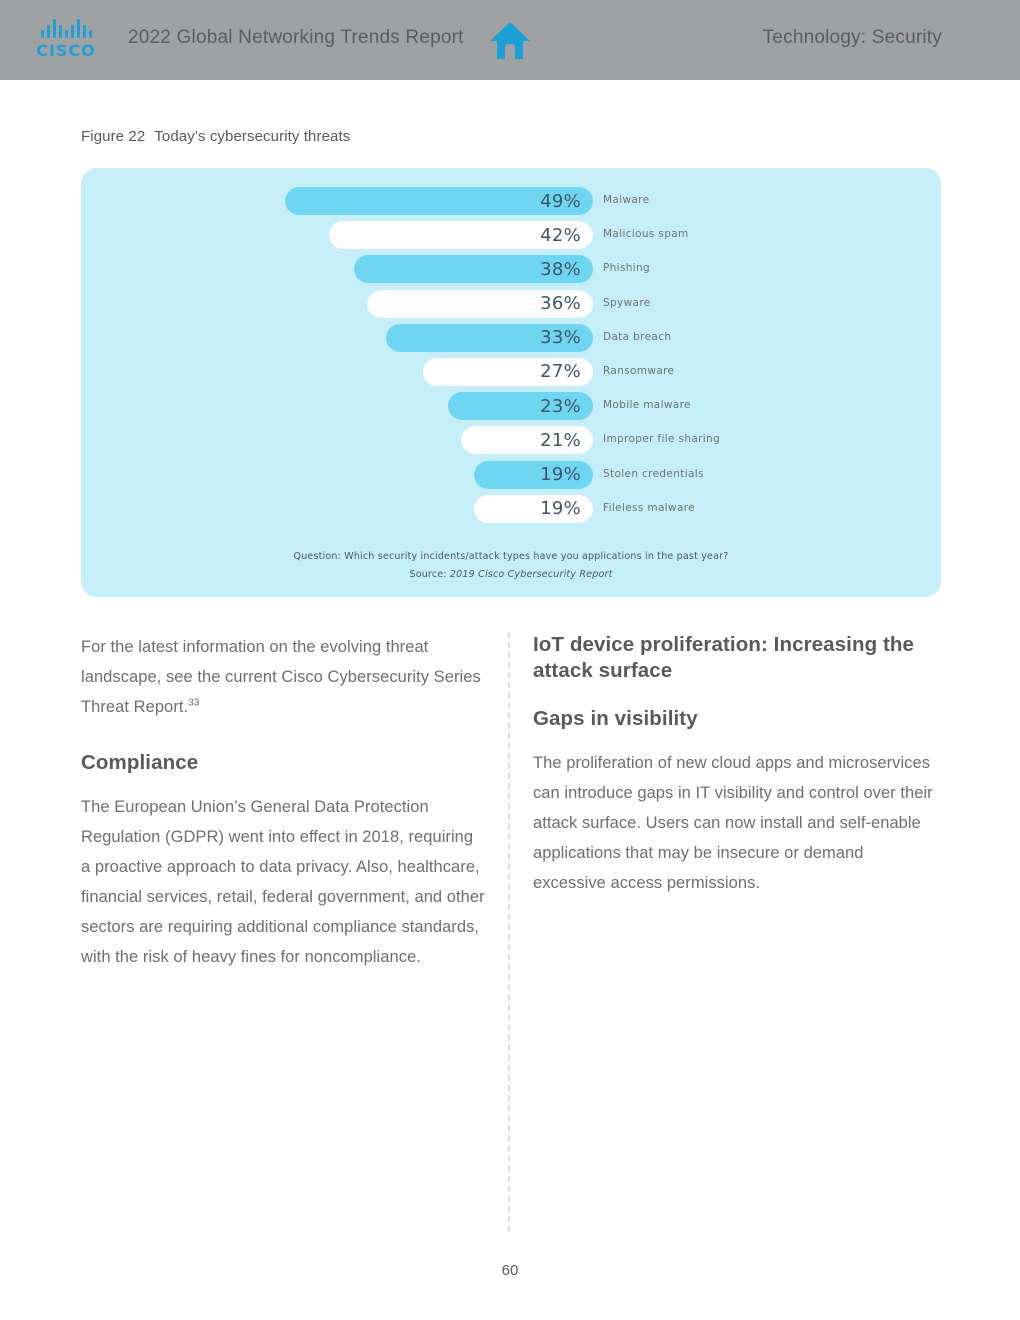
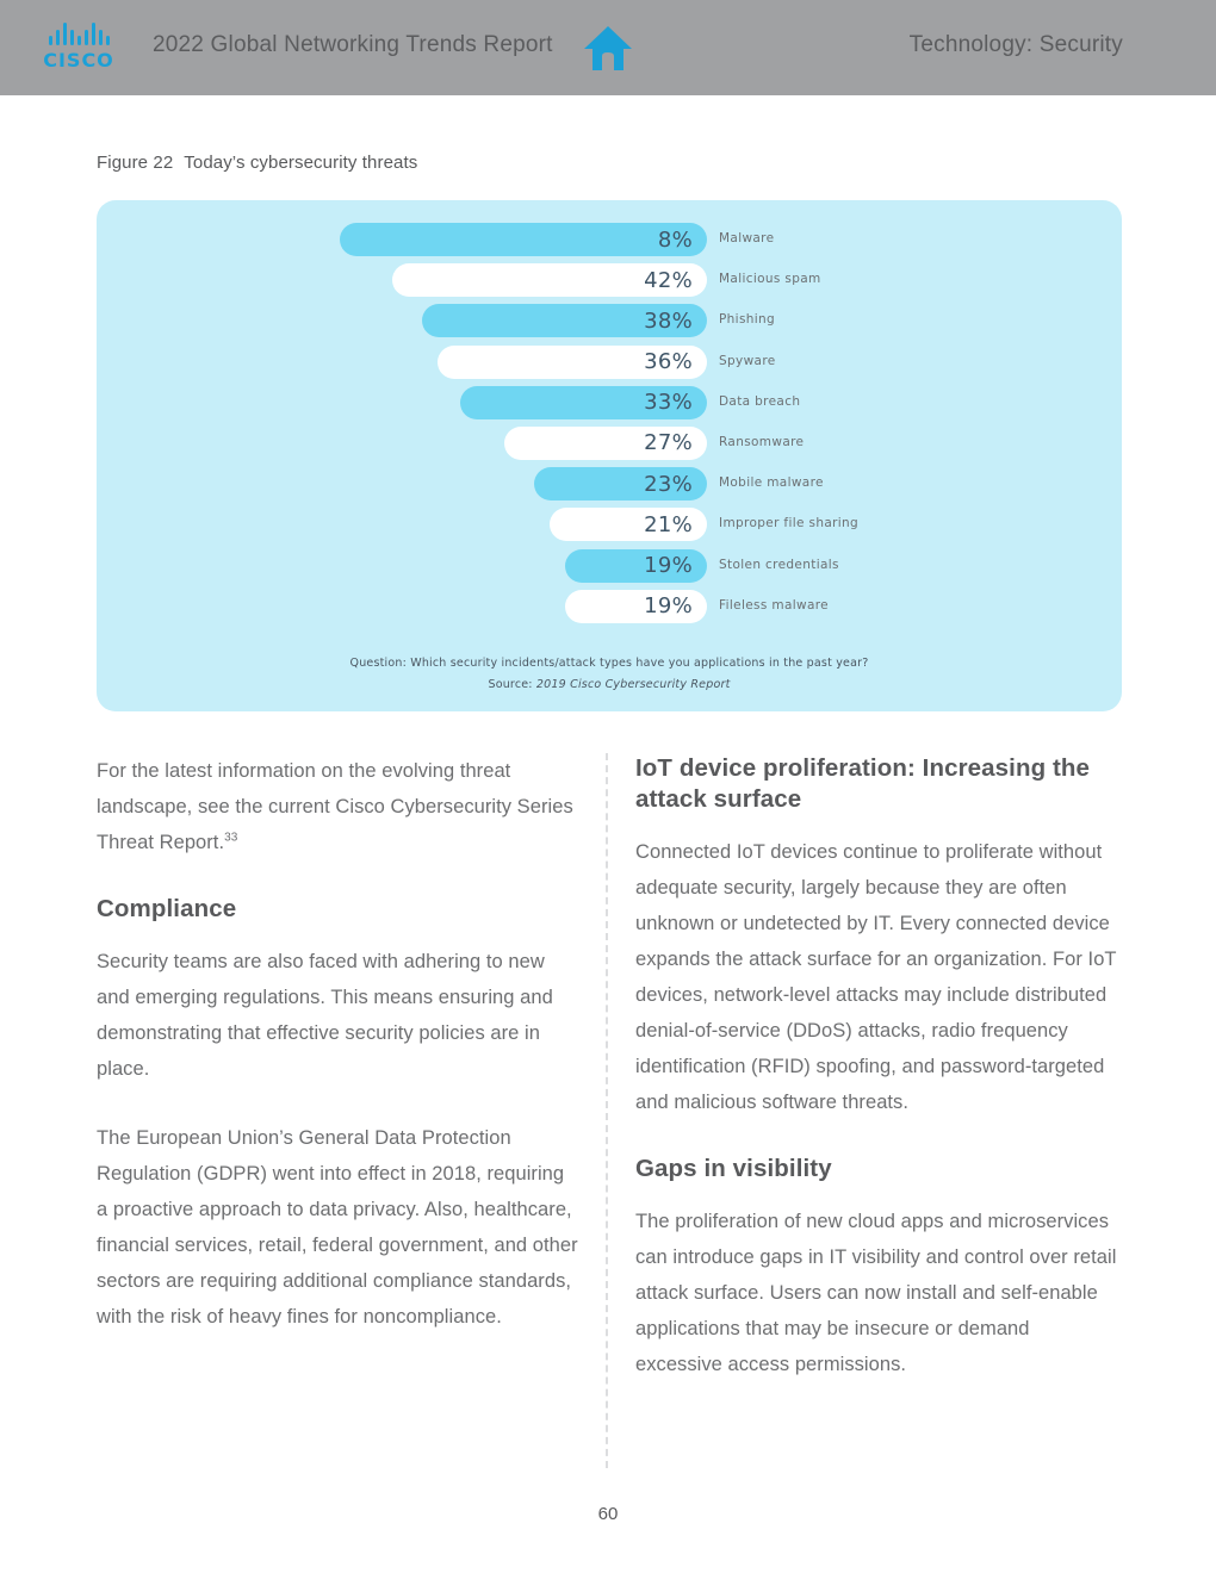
  CISCO
  2022 Global Networking Trends Report
  Technology: Security
  Figure 22 Today’s cybersecurity threats
- 49%
+ 8%
  Malware
  42%
  Malicious spam
  38%
  Phishing
  36%
  Spyware
  33%
  Data breach
  27%
  Ransomware
  23%
  Mobile malware
  21%
  Improper file sharing
  19%
  Stolen credentials
  19%
  Fileless malware
  Question: Which security incidents/attack types have you applications in the past year?
  Source: 2019 Cisco Cybersecurity Report
  For the latest information on the evolving threat landscape, see the current Cisco Cybersecurity Series Threat Report.33
  Compliance
+ Security teams are also faced with adhering to new and emerging regulations. This means ensuring and demonstrating that effective security policies are in place.
  The European Union’s General Data Protection Regulation (GDPR) went into effect in 2018, requiring a proactive approach to data privacy. Also, healthcare, financial services, retail, federal government, and other sectors are requiring additional compliance standards, with the risk of heavy fines for noncompliance.
  IoT device proliferation: Increasing the attack surface
+ Connected IoT devices continue to proliferate without adequate security, largely because they are often unknown or undetected by IT. Every connected device expands the attack surface for an organization. For IoT devices, network-level attacks may include distributed denial-of-service (DDoS) attacks, radio frequency identification (RFID) spoofing, and password-targeted and malicious software threats.
  Gaps in visibility
- The proliferation of new cloud apps and microservices can introduce gaps in IT visibility and control over their attack surface. Users can now install and self-enable applications that may be insecure or demand excessive access permissions.
+ The proliferation of new cloud apps and microservices can introduce gaps in IT visibility and control over retail attack surface. Users can now install and self-enable applications that may be insecure or demand excessive access permissions.
  60
